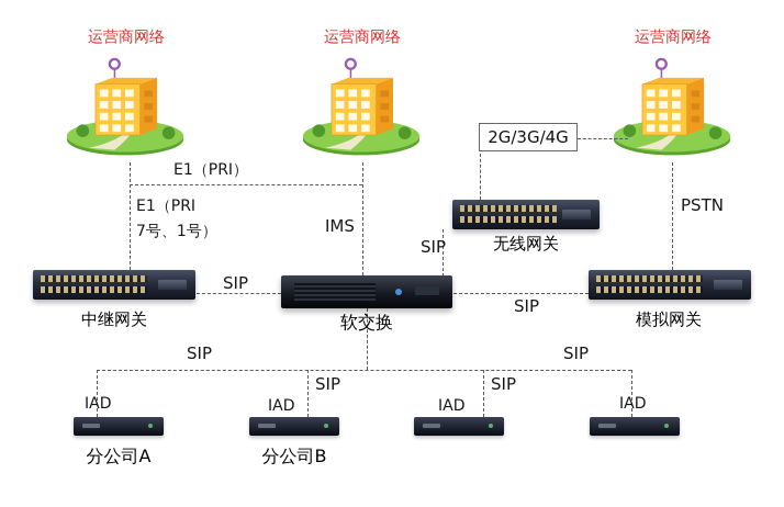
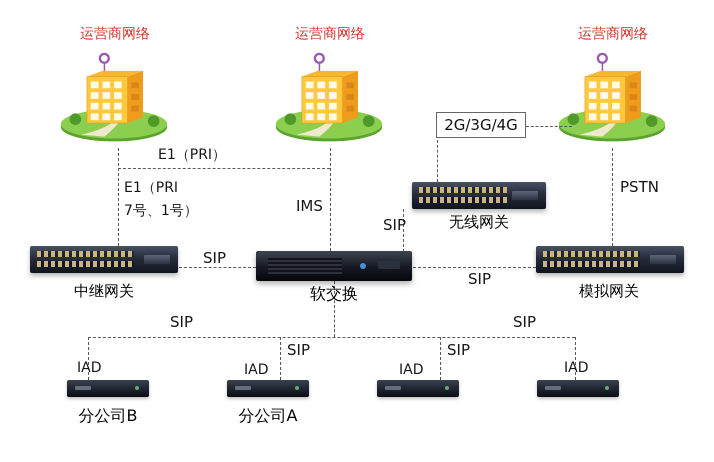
  运营商网络
  运营商网络
  运营商网络
  E1（PRI）
  E1（PRI
  7号、1号）
  IMS
  2G/3G/4G
  PSTN
  SIP
  SIP
  SIP
  SIP
  SIP
  SIP
  SIP
  中继网关
  软交换
  无线网关
  模拟网关
  IAD
- 分公司A
+ 分公司B
  IAD
- 分公司B
+ 分公司A
  IAD
  IAD
